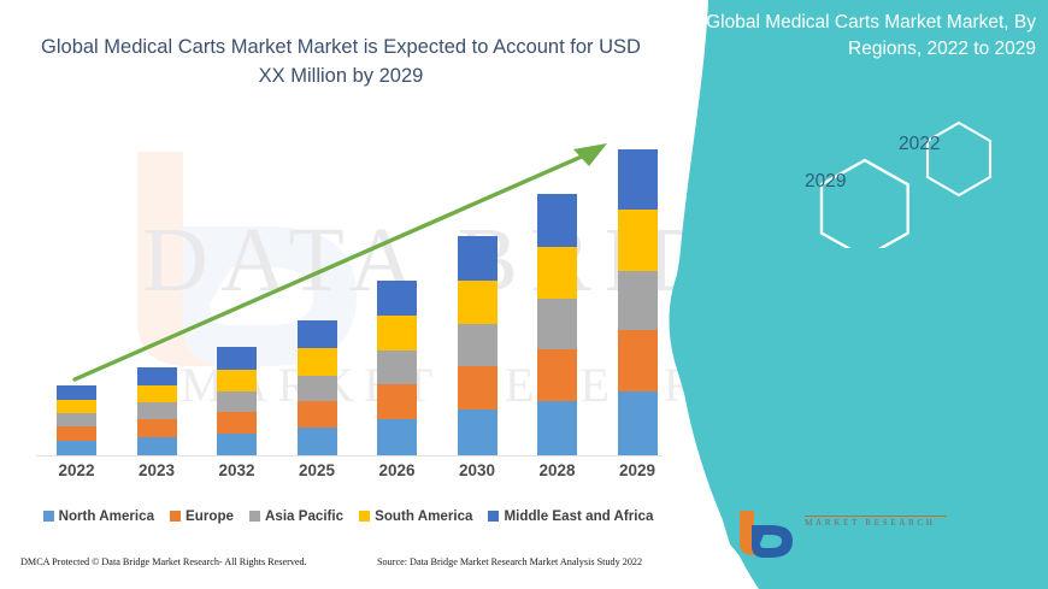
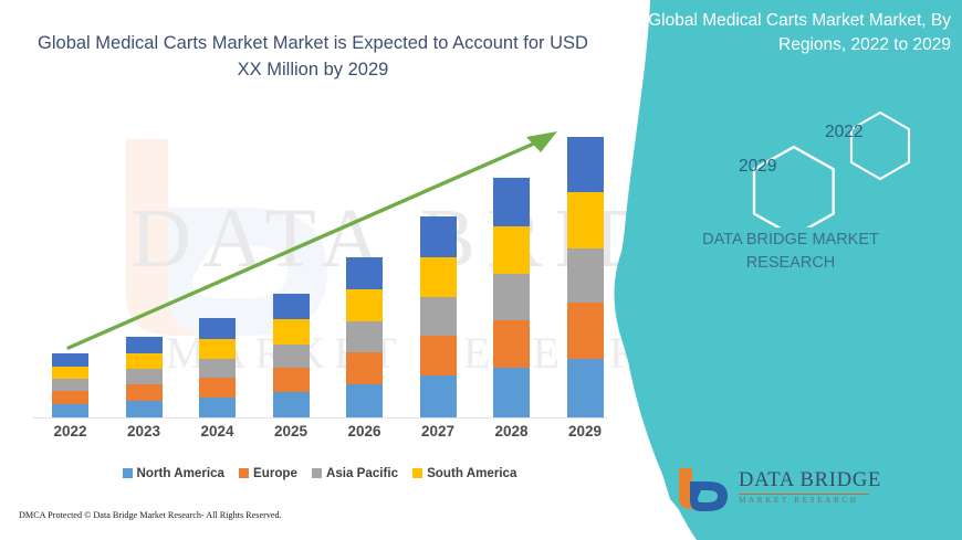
  Global Medical Carts Market Market is Expected to Account for USD XX Million by 2029
  2022
  2023
- 2032
+ 2024
  2025
  2026
- 2030
+ 2027
  2028
  2029
  North America
  Europe
  Asia Pacific
  South America
- Middle East and Africa
  DMCA Protected © Data Bridge Market Research- All Rights Reserved.
- Source: Data Bridge Market Research Market Analysis Study 2022
  Global Medical Carts Market Market, By Regions, 2022 to 2029
  2029
  2022
+ DATA BRIDGE MARKET
+ RESEARCH
+ DATA BRIDGE
  MARKET RESEARCH
